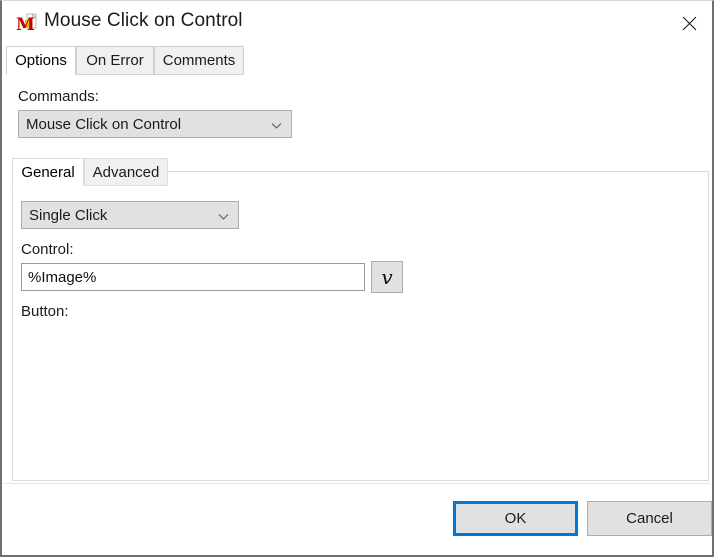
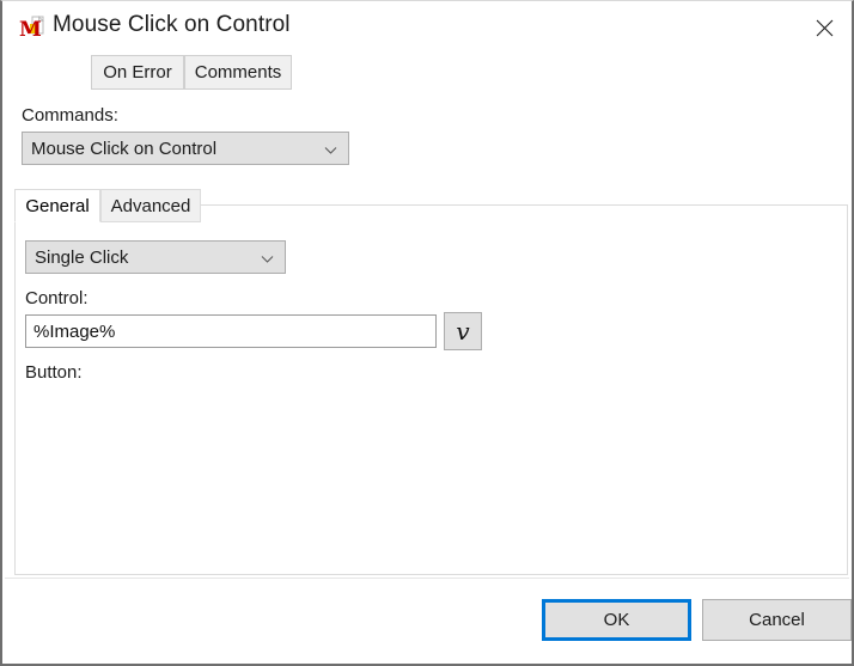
  M
  Mouse Click on Control
- Options
  On Error
  Comments
  Commands:
  Mouse Click on Control
  General
  Advanced
  Single Click
  Control:
  %Image%
  v
  Button:
  OK
  Cancel
